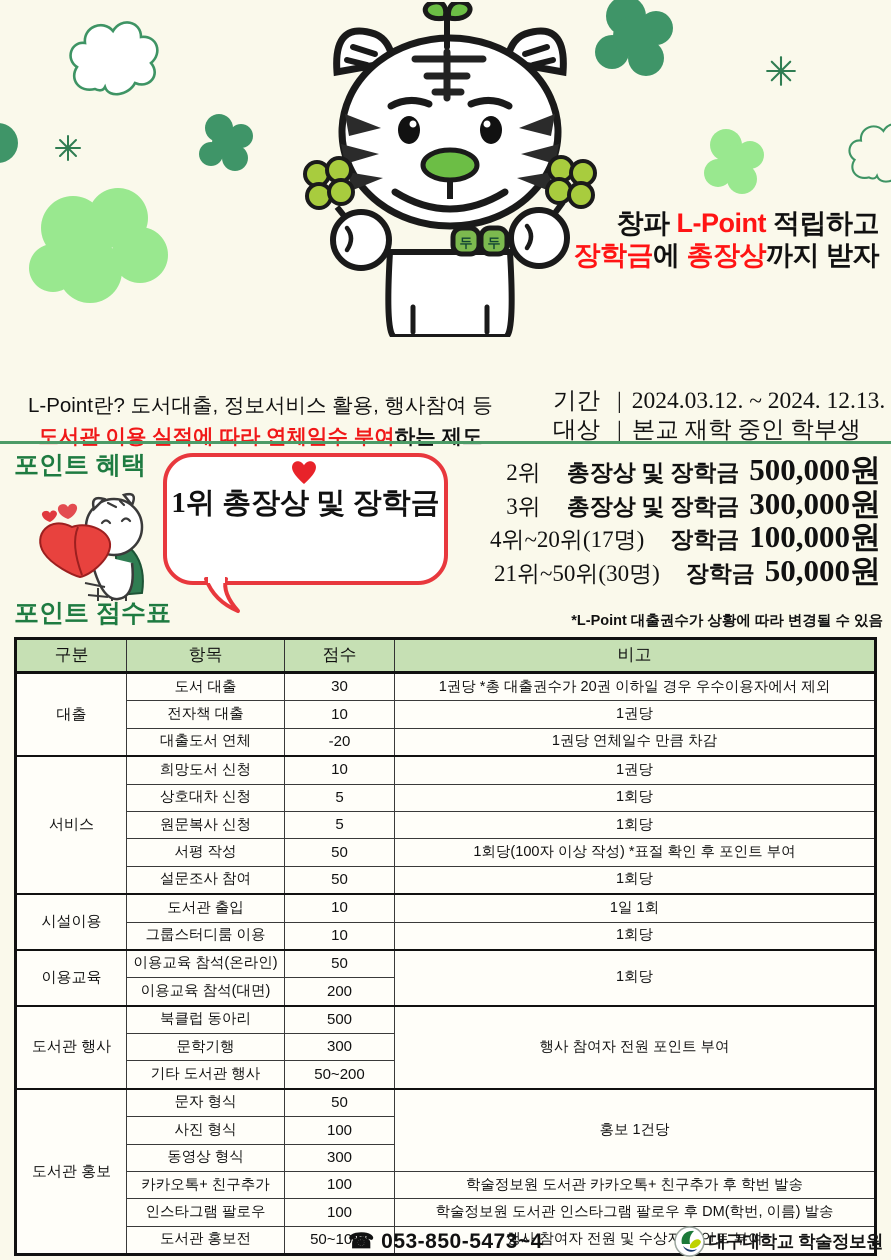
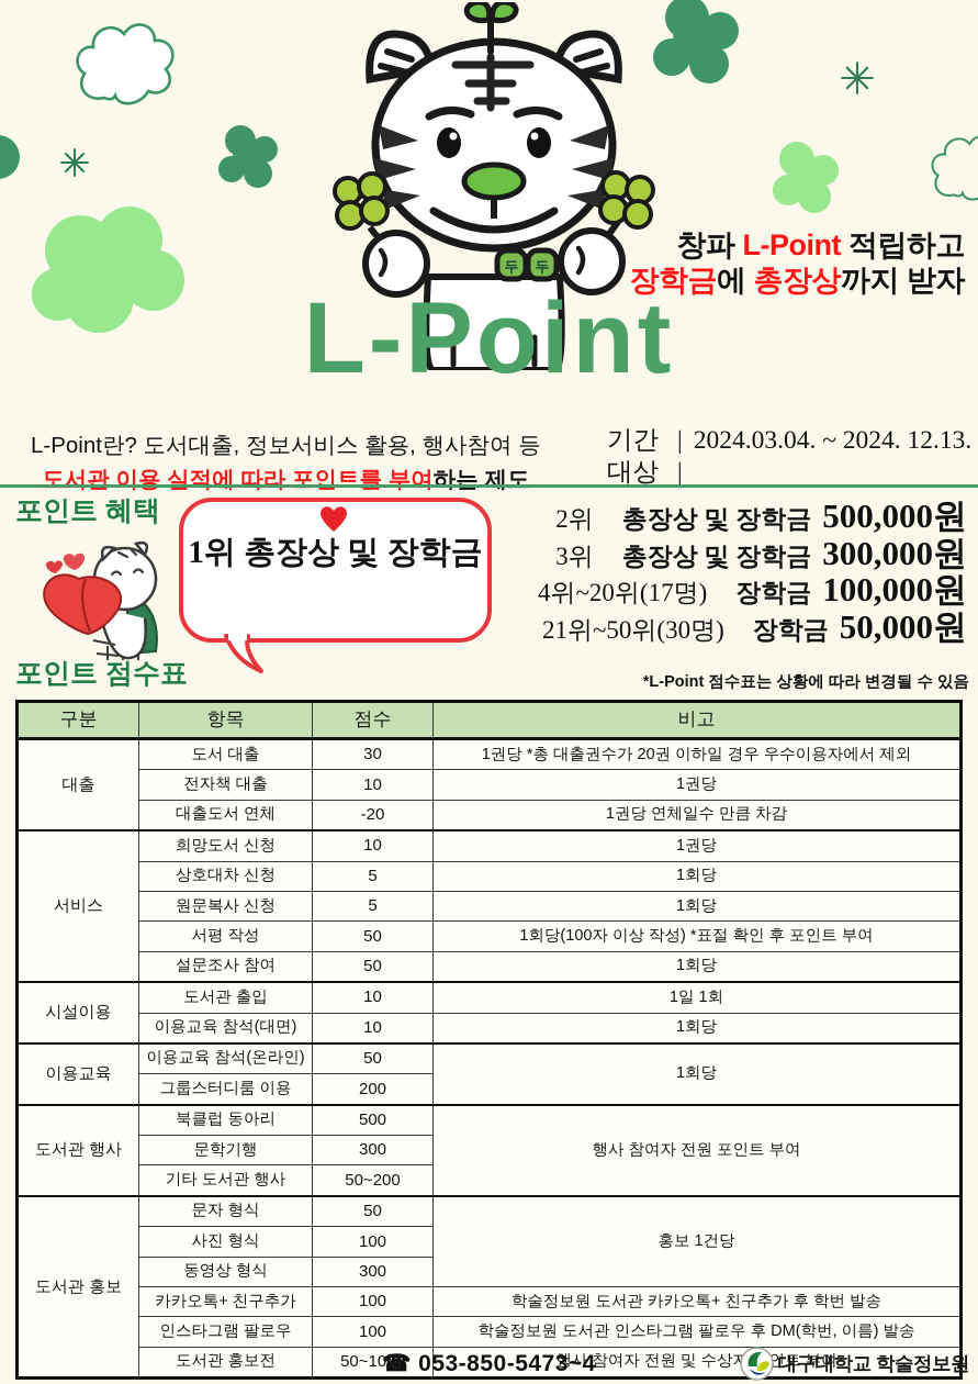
  두
  두
  창파 L-Point 적립하고
  장학금에 총장상까지 받자
+ L-Point
  L-Point란? 도서대출, 정보서비스 활용, 행사참여 등
- 도서관 이용 실적에 따라 연체일수 부여하는 제도
+ 도서관 이용 실적에 따라 포인트를 부여하는 제도
  기간
  |
- 2024.03.12. ~ 2024. 12.13.
+ 2024.03.04. ~ 2024. 12.13.
  대상
  |
- 본교 재학 중인 학부생
  포인트 혜택
  1위 총장상 및 장학금
  2위
  총장상 및 장학금
  500,000원
  3위
  총장상 및 장학금
  300,000원
  4위~20위(17명)
  장학금
  100,000원
  21위~50위(30명)
  장학금
  50,000원
  포인트 점수표
- *L-Point 대출권수가 상황에 따라 변경될 수 있음
+ *L-Point 점수표는 상황에 따라 변경될 수 있음
  구분	항목	점수	비고
  대출	도서 대출	30	1권당 *총 대출권수가 20권 이하일 경우 우수이용자에서 제외
  전자책 대출	10	1권당
  대출도서 연체	-20	1권당 연체일수 만큼 차감
  서비스	희망도서 신청	10	1권당
  상호대차 신청	5	1회당
  원문복사 신청	5	1회당
  서평 작성	50	1회당(100자 이상 작성) *표절 확인 후 포인트 부여
  설문조사 참여	50	1회당
  시설이용	도서관 출입	10	1일 1회
- 그룹스터디룸 이용	10	1회당
+ 이용교육 참석(대면)	10	1회당
  이용교육	이용교육 참석(온라인)	50	1회당
- 이용교육 참석(대면)	200
+ 그룹스터디룸 이용	200
  도서관 행사	북클럽 동아리	500	행사 참여자 전원 포인트 부여
  문학기행	300
  기타 도서관 행사	50~200
  도서관 홍보	문자 형식	50	홍보 1건당
  사진 형식	100
  동영상 형식	300
  카카오톡+ 친구추가	100	학술정보원 도서관 카카오톡+ 친구추가 후 학번 발송
  인스타그램 팔로우	100	학술정보원 도서관 인스타그램 팔로우 후 DM(학번, 이름) 발송
  도서관 홍보전	50~1000	행사 참여자 전원 및 수상인트 부여
  ☎ 053-850-5473~4
  대구대학교 학술정보원
